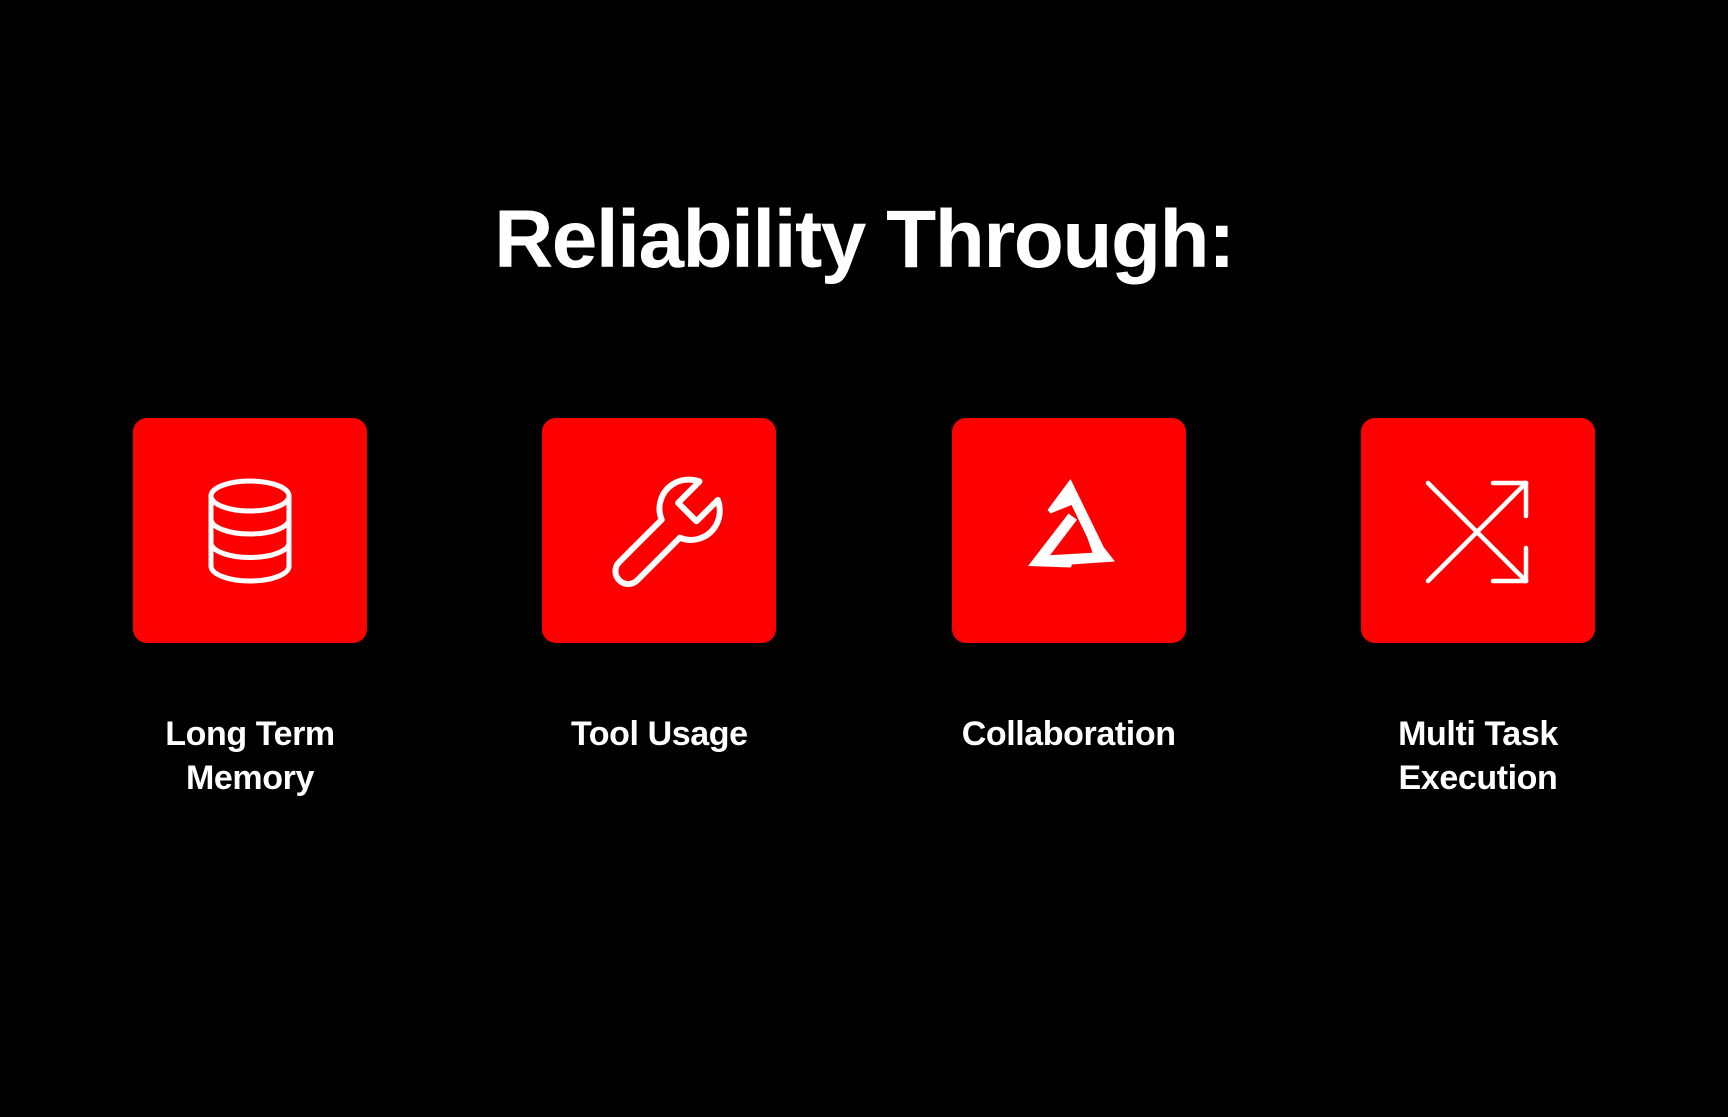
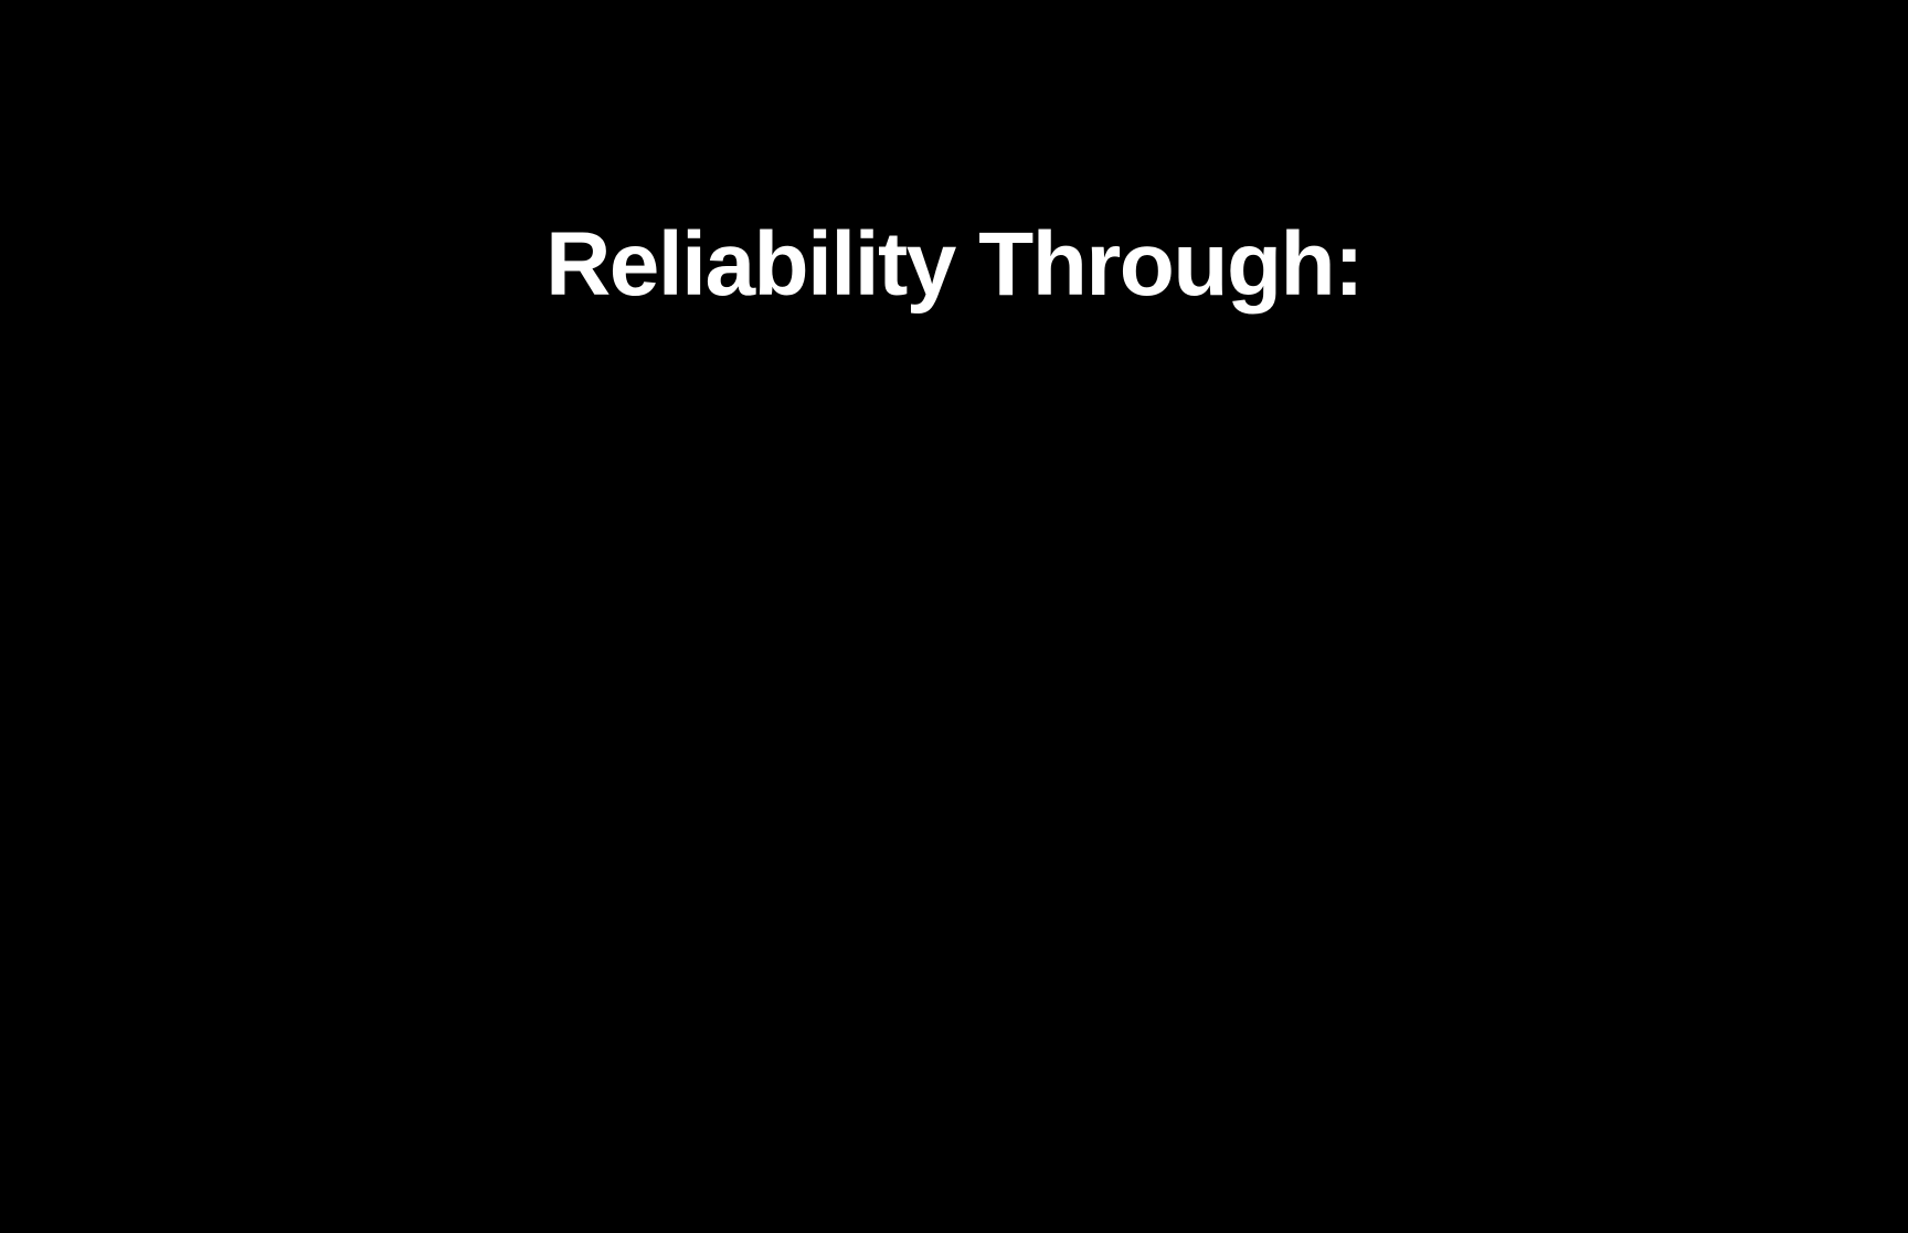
  Reliability Through:
- Long Term
- Memory
- Tool Usage
- Collaboration
- Multi Task
- Execution
